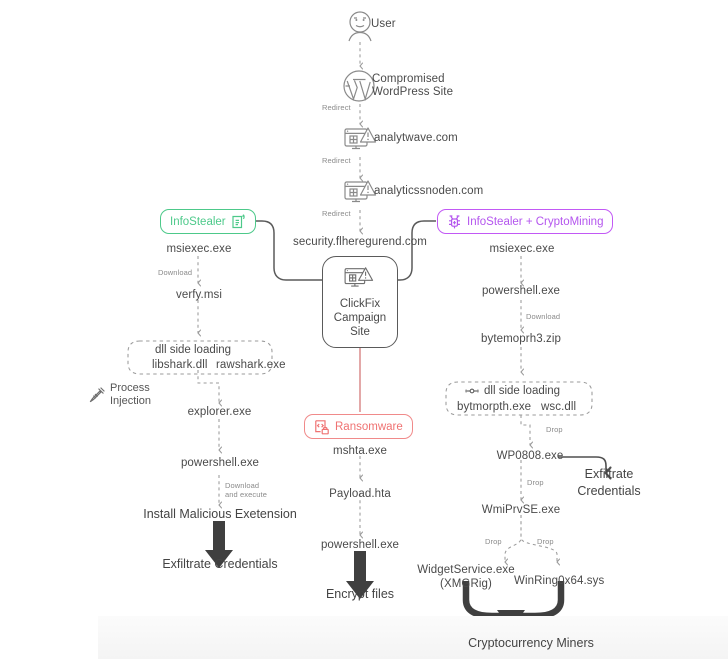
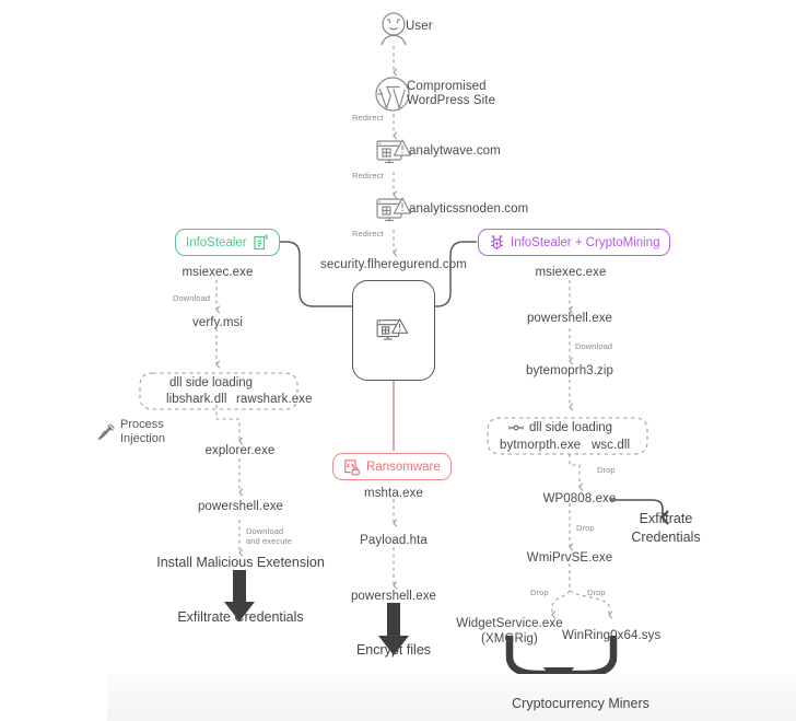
  User
  Compromised
  WordPress Site
  Redirect
  analytwave.com
  Redirect
  analyticssnoden.com
  Redirect
  security.flheregurend.com
- ClickFix
- Campaign
- Site
  InfoStealer
  msiexec.exe
  Download
  verfy.msi
  dll side loading
  libshark.dll
  rawshark.exe
  Process
  Injection
  explorer.exe
  powershell.exe
  Download
  and execute
  Install Malicious Exetension
  Exfiltrate Credentials
  Ransomware
  mshta.exe
  Payload.hta
  powershell.exe
  Encrypt files
  InfoStealer + CryptoMining
  msiexec.exe
  powershell.exe
  Download
  bytemoprh3.zip
  dll side loading
  bytmorpth.exe
  wsc.dll
  Drop
  WP0808.exe
  Exfiltrate
  Credentials
  Drop
  WmiPrvSE.exe
  Drop
  Drop
  WidgetService.exe
  (XMGRig)
  WinRing0x64.sys
  Cryptocurrency Miners
